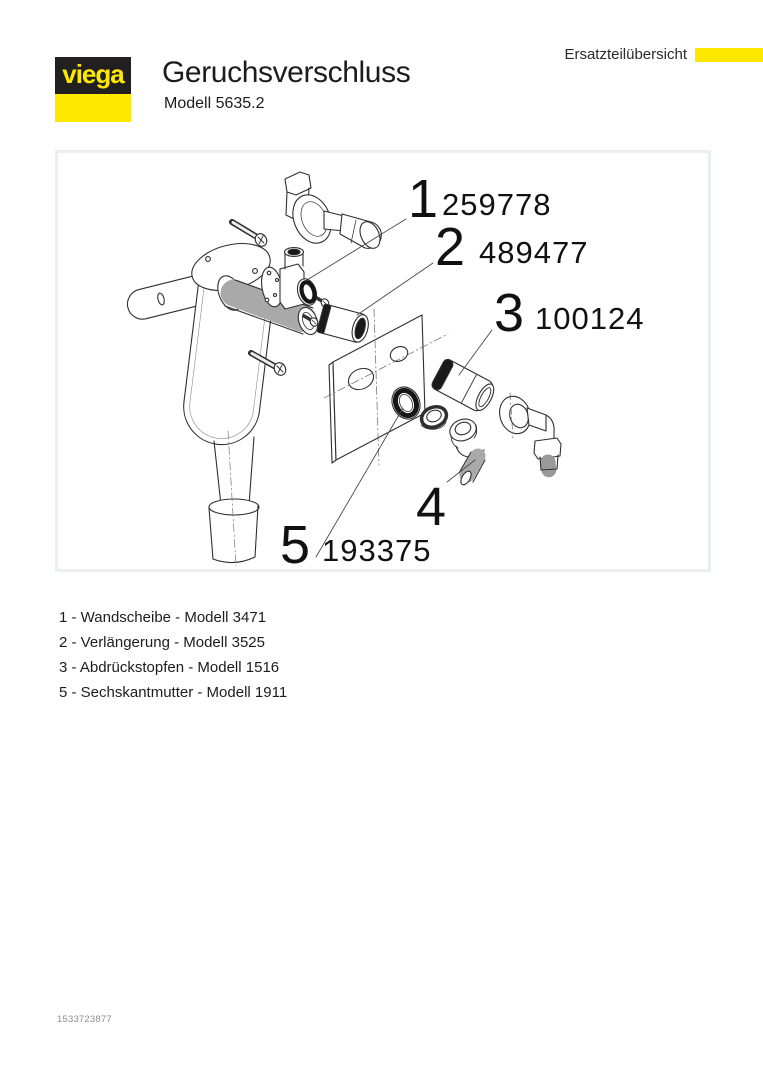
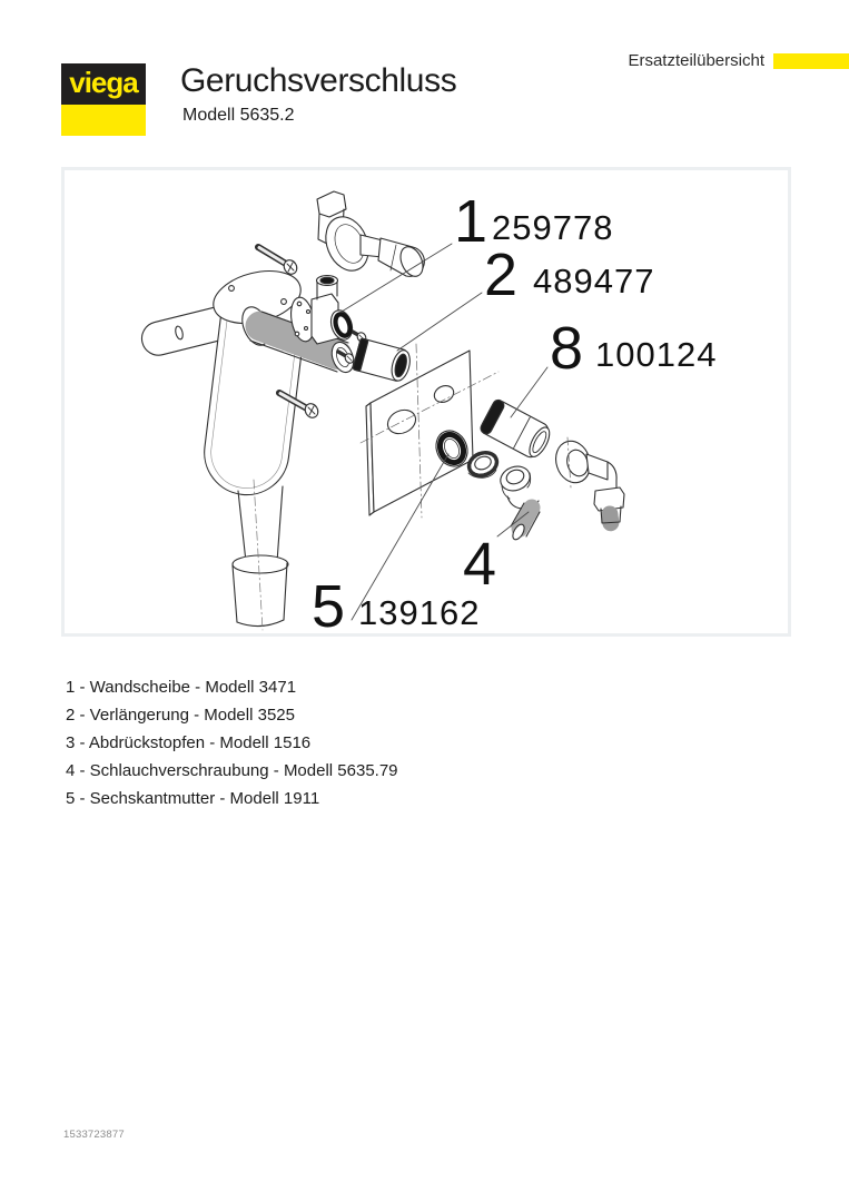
  viega
  Geruchsverschluss
  Modell 5635.2
  Ersatzteilübersicht
  1
  259778
  2
  489477
- 3
+ 8
  100124
  4
  5
- 193375
+ 139162
  1 - Wandscheibe - Modell 3471
  2 - Verlängerung - Modell 3525
  3 - Abdrückstopfen - Modell 1516
+ 4 - Schlauchverschraubung - Modell 5635.79
  5 - Sechskantmutter - Modell 1911
  1533723877
